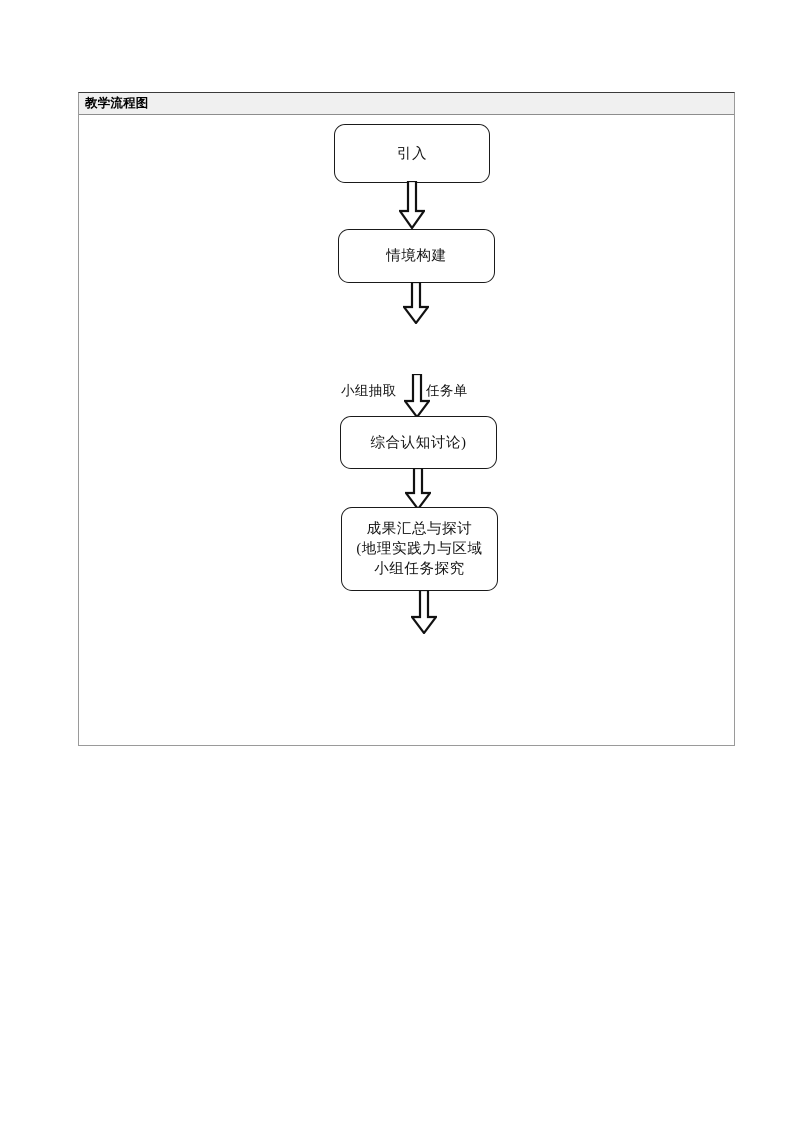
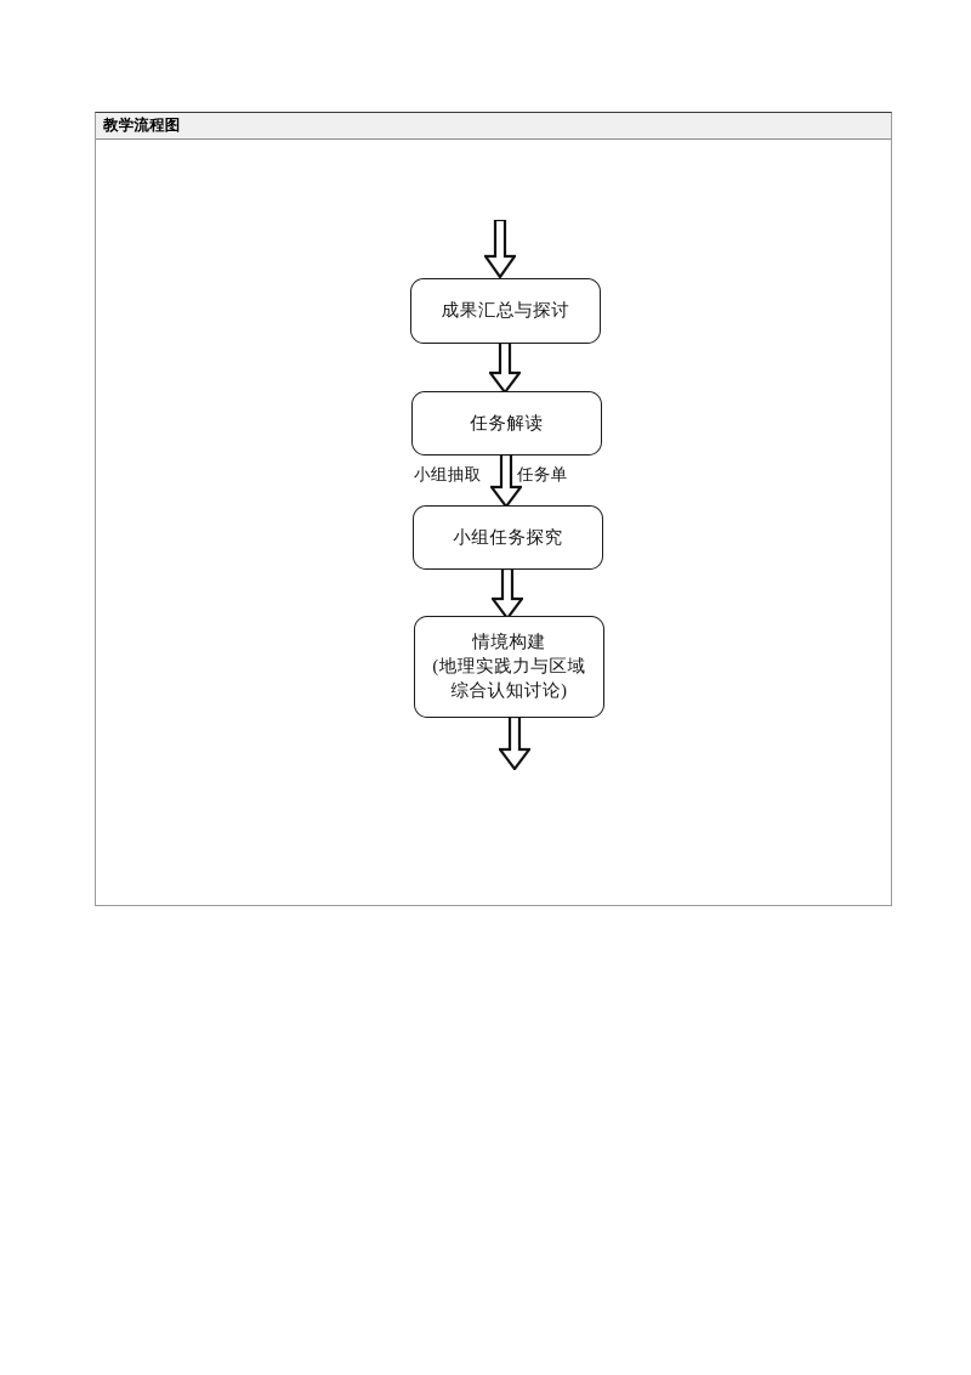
  教学流程图
- 引入
- 情境构建
+ 成果汇总与探讨
+ 任务解读
  小组抽取
  任务单
- 综合认知讨论)
+ 小组任务探究
- 成果汇总与探讨
+ 情境构建
  (地理实践力与区域
- 小组任务探究
+ 综合认知讨论)
